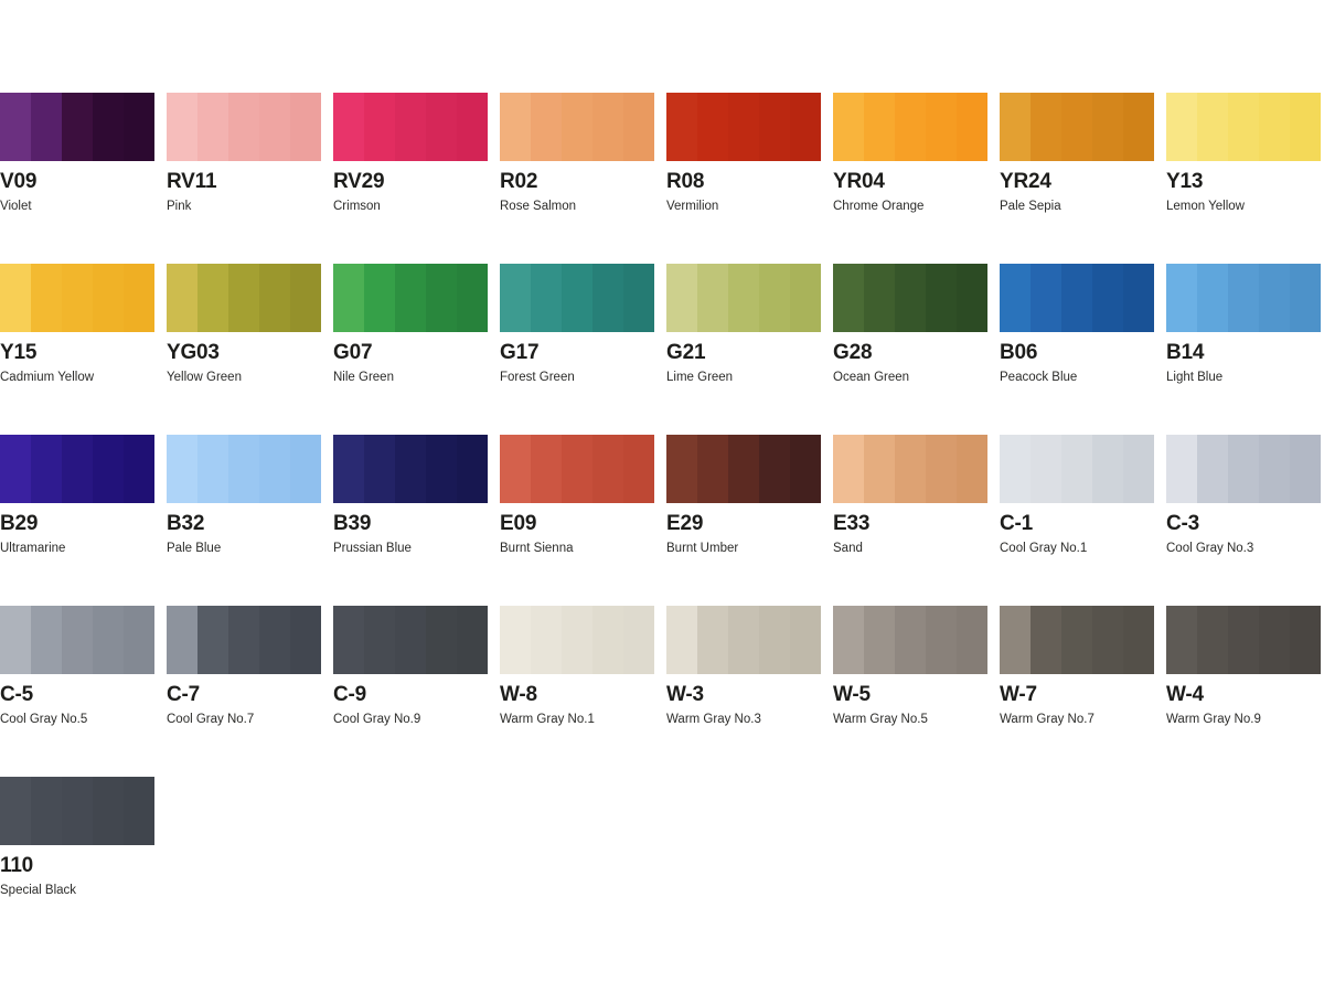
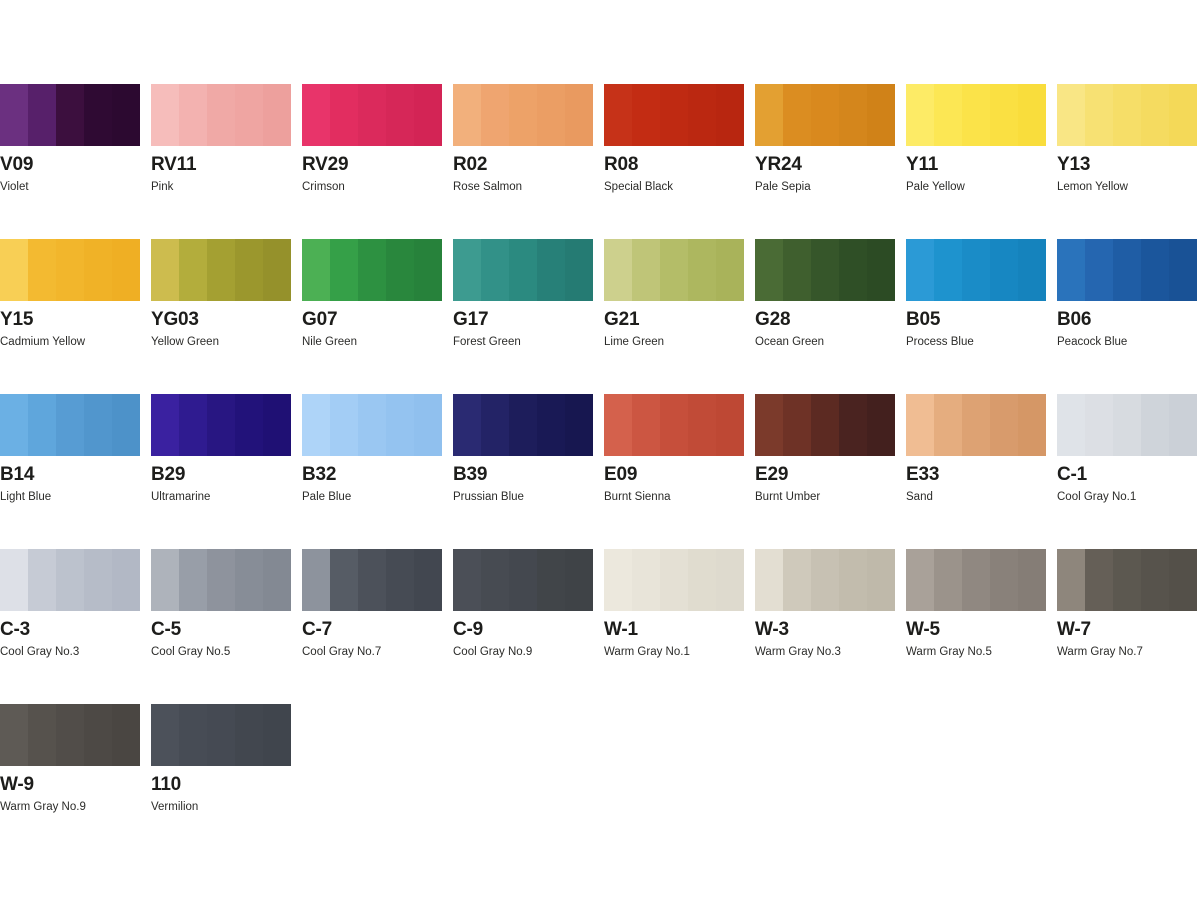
  V09
  Violet
  RV11
  Pink
  RV29
  Crimson
  R02
  Rose Salmon
  R08
- Vermilion
+ Special Black
- YR04
- Chrome Orange
  YR24
  Pale Sepia
+ Y11
+ Pale Yellow
  Y13
  Lemon Yellow
  Y15
  Cadmium Yellow
  YG03
  Yellow Green
  G07
  Nile Green
  G17
  Forest Green
  G21
  Lime Green
  G28
  Ocean Green
+ B05
+ Process Blue
  B06
  Peacock Blue
  B14
  Light Blue
  B29
  Ultramarine
  B32
  Pale Blue
  B39
  Prussian Blue
  E09
  Burnt Sienna
  E29
  Burnt Umber
  E33
  Sand
  C-1
  Cool Gray No.1
  C-3
  Cool Gray No.3
  C-5
  Cool Gray No.5
  C-7
  Cool Gray No.7
  C-9
  Cool Gray No.9
- W-8
+ W-1
  Warm Gray No.1
  W-3
  Warm Gray No.3
  W-5
  Warm Gray No.5
  W-7
  Warm Gray No.7
- W-4
+ W-9
  Warm Gray No.9
  110
- Special Black
+ Vermilion
